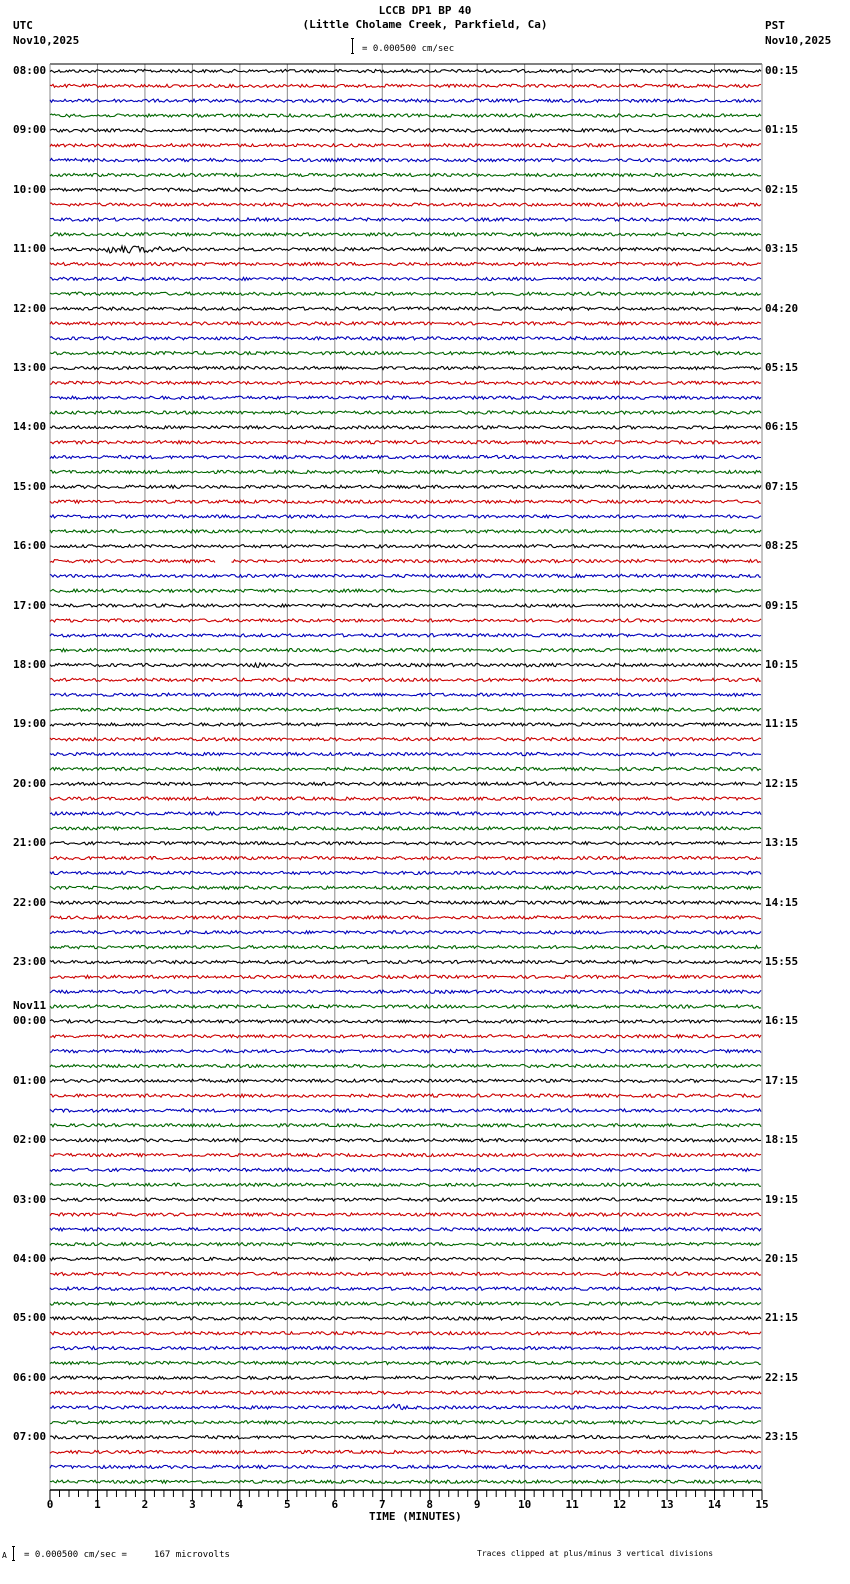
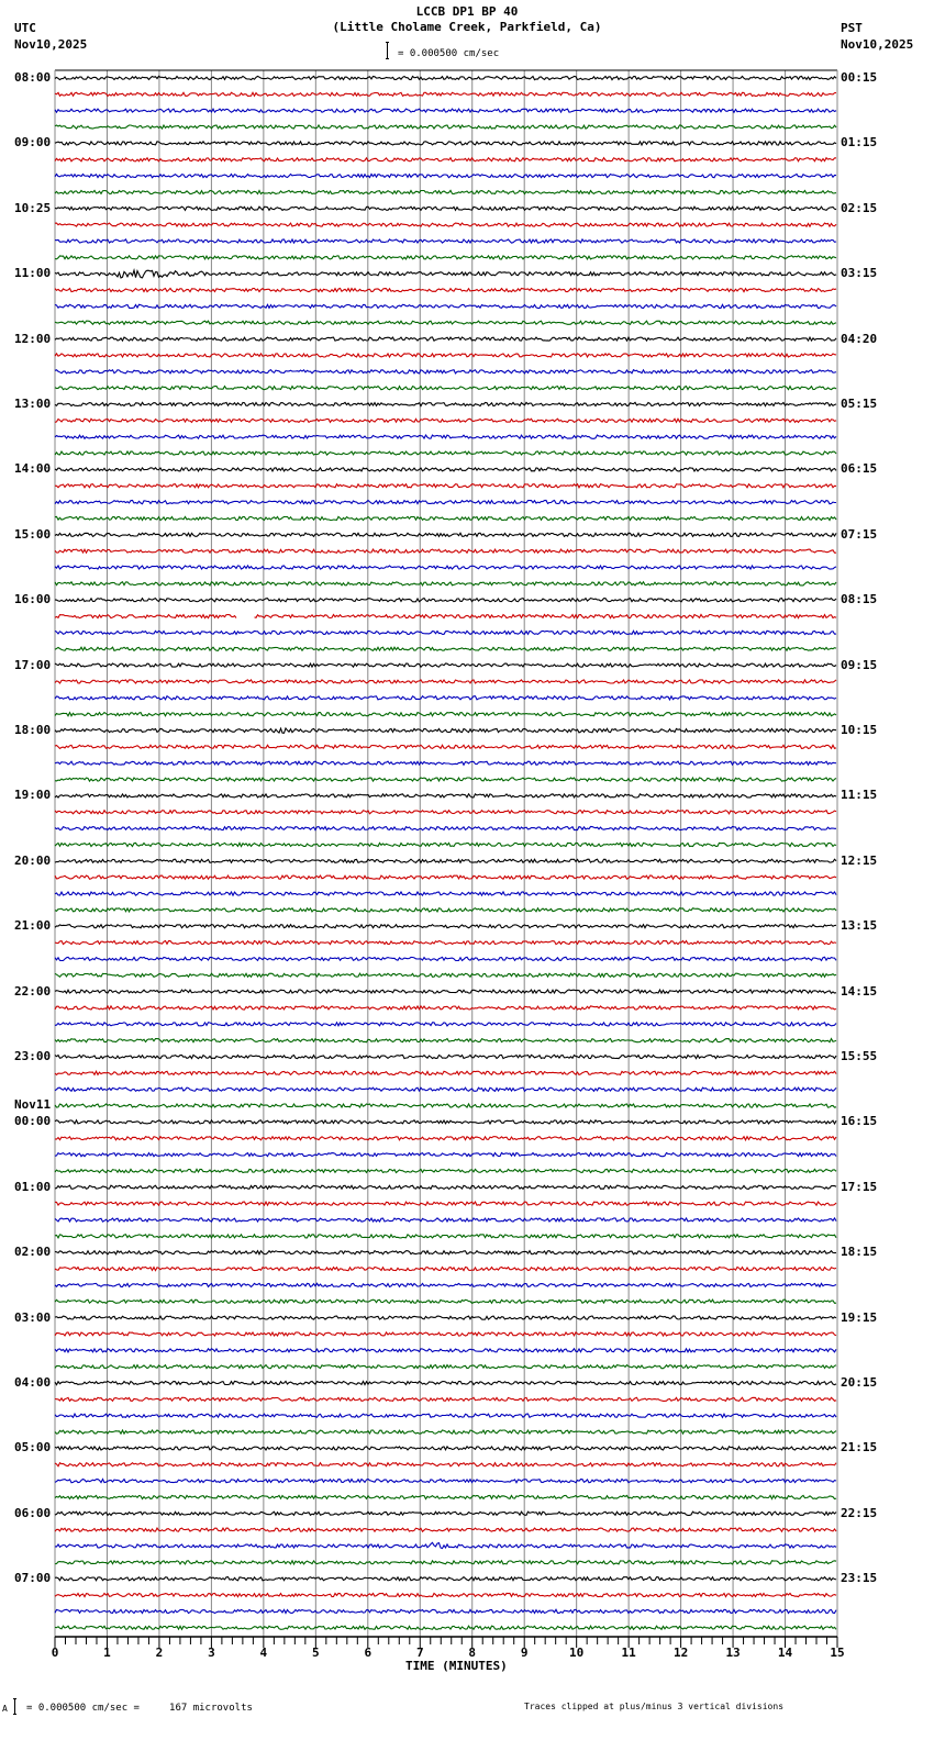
  LCCB DP1 BP 40
  (Little Cholame Creek, Parkfield, Ca)
  UTC
  Nov10,2025
  PST
  Nov10,2025
  = 0.000500 cm/sec
  08:00
  09:00
- 10:00
+ 10:25
  11:00
  12:00
  13:00
  14:00
  15:00
  16:00
  17:00
  18:00
  19:00
  20:00
  21:00
  22:00
  23:00
  00:00
  01:00
  02:00
  03:00
  04:00
  05:00
  06:00
  07:00
  00:15
  01:15
  02:15
  03:15
  04:20
  05:15
  06:15
  07:15
- 08:25
+ 08:15
  09:15
  10:15
  11:15
  12:15
  13:15
  14:15
  15:55
  16:15
  17:15
  18:15
  19:15
  20:15
  21:15
  22:15
  23:15
  Nov11
  0
  1
  2
  3
  4
  5
  6
  7
  8
  9
  10
  11
  12
  13
  14
  15
  TIME (MINUTES)
  A
  = 0.000500 cm/sec = 167 microvolts
  Traces clipped at plus/minus 3 vertical divisions
